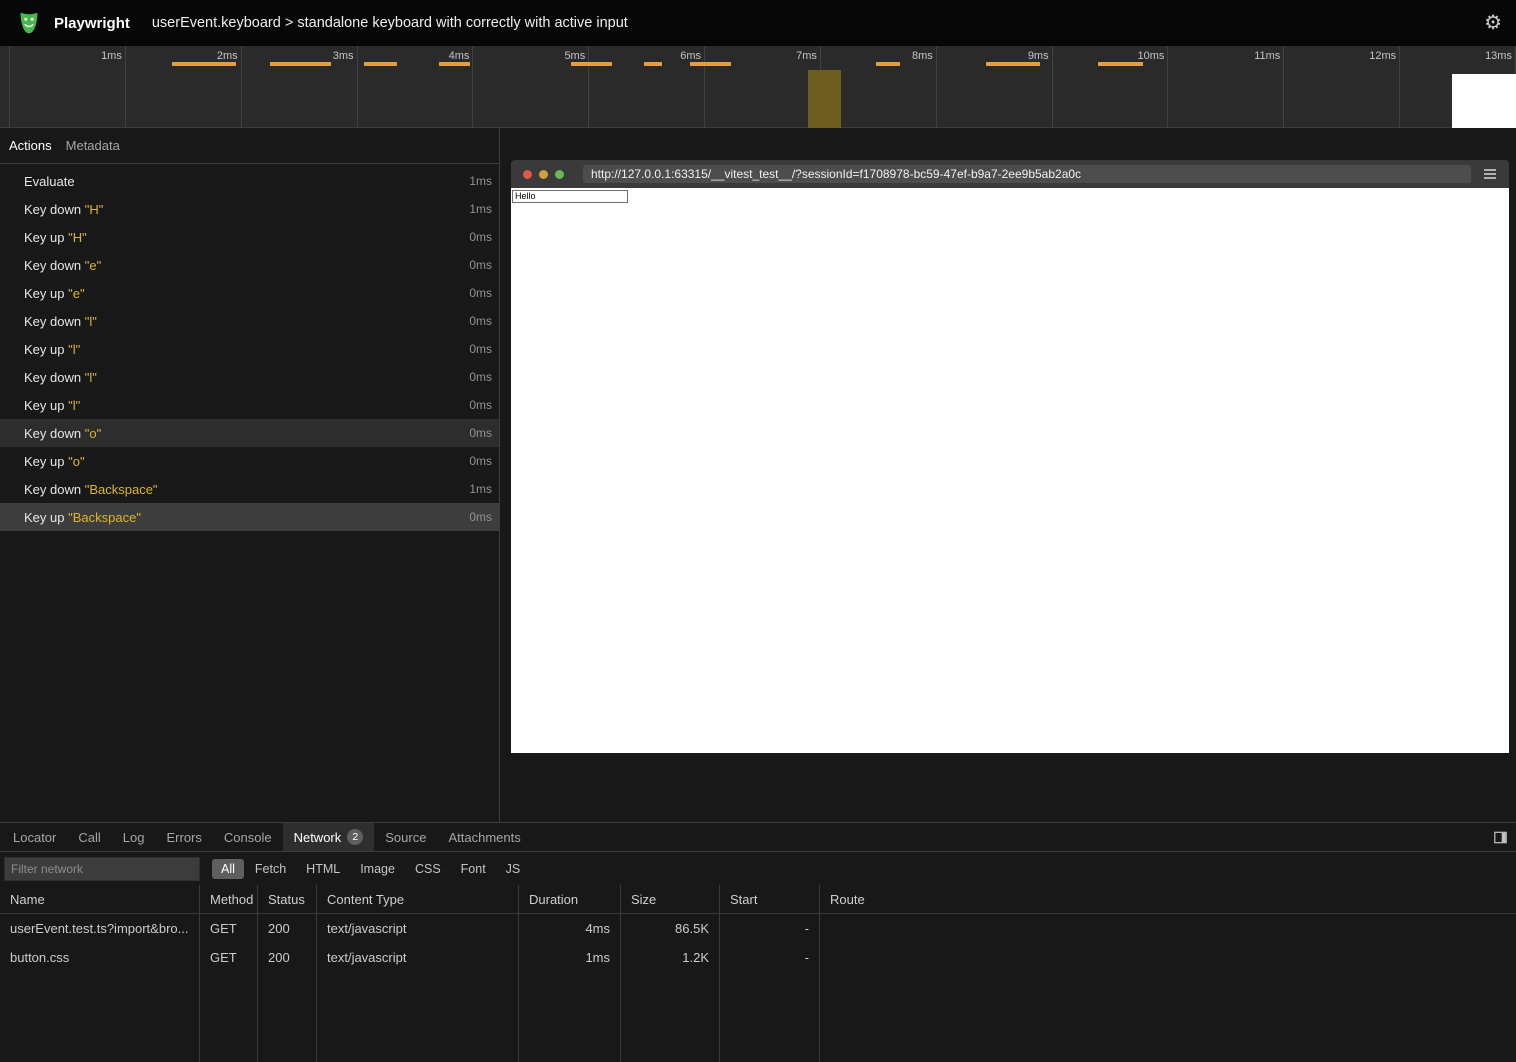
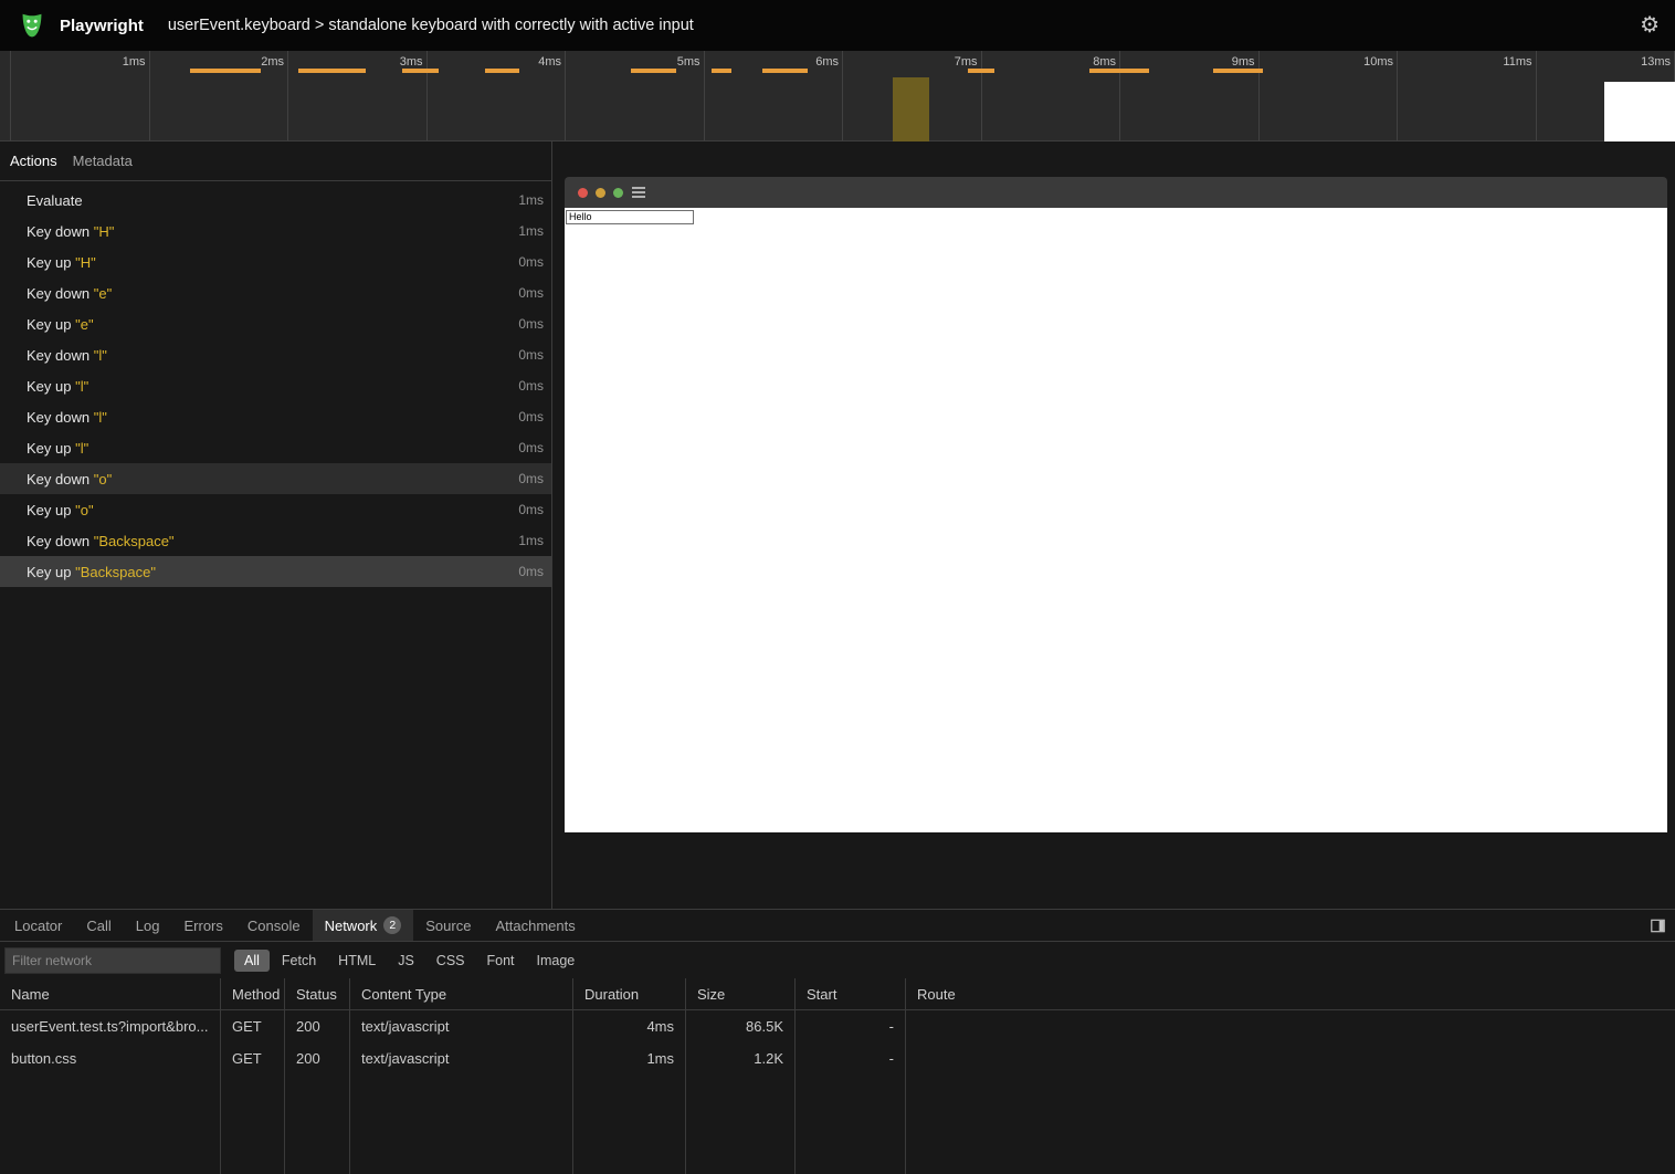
  Playwright
  userEvent.keyboard > standalone keyboard with correctly with active input
  ⚙
  1ms
  2ms
  3ms
  4ms
  5ms
  6ms
  7ms
  8ms
  9ms
  10ms
  11ms
- 12ms
  13ms
  Actions
  Metadata
  Evaluate
  1ms
  Key down "H"
  1ms
  Key up "H"
  0ms
  Key down "e"
  0ms
  Key up "e"
  0ms
  Key down "l"
  0ms
  Key up "l"
  0ms
  Key down "l"
  0ms
  Key up "l"
  0ms
  Key down "o"
  0ms
  Key up "o"
  0ms
  Key down "Backspace"
  1ms
  Key up "Backspace"
  0ms
- http://127.0.0.1:63315/__vitest_test__/?sessionId=f1708978-bc59-47ef-b9a7-2ee9b5ab2a0c
  Hello
  Locator
  Call
  Log
  Errors
  Console
  Network
  2
  Source
  Attachments
  Filter network
  All
  Fetch
  HTML
- Image
+ JS
  CSS
  Font
- JS
+ Image
  Name
  Method
  Status
  Content Type
  Duration
  Size
  Start
  Route
  userEvent.test.ts?import&bro...
  GET
  200
  text/javascript
  4ms
  86.5K
  -
  button.css
  GET
  200
  text/javascript
  1ms
  1.2K
  -
